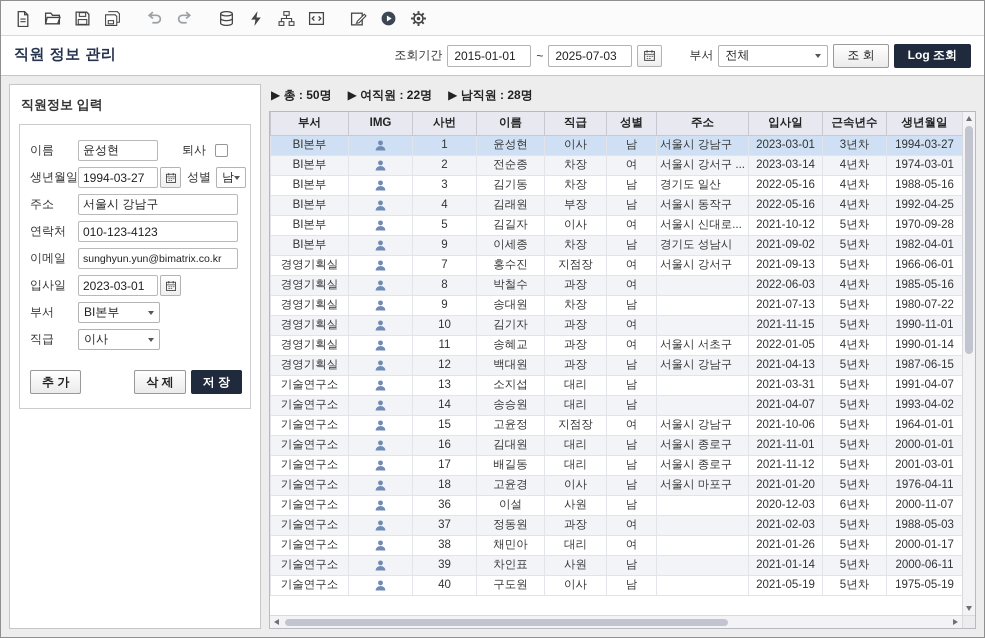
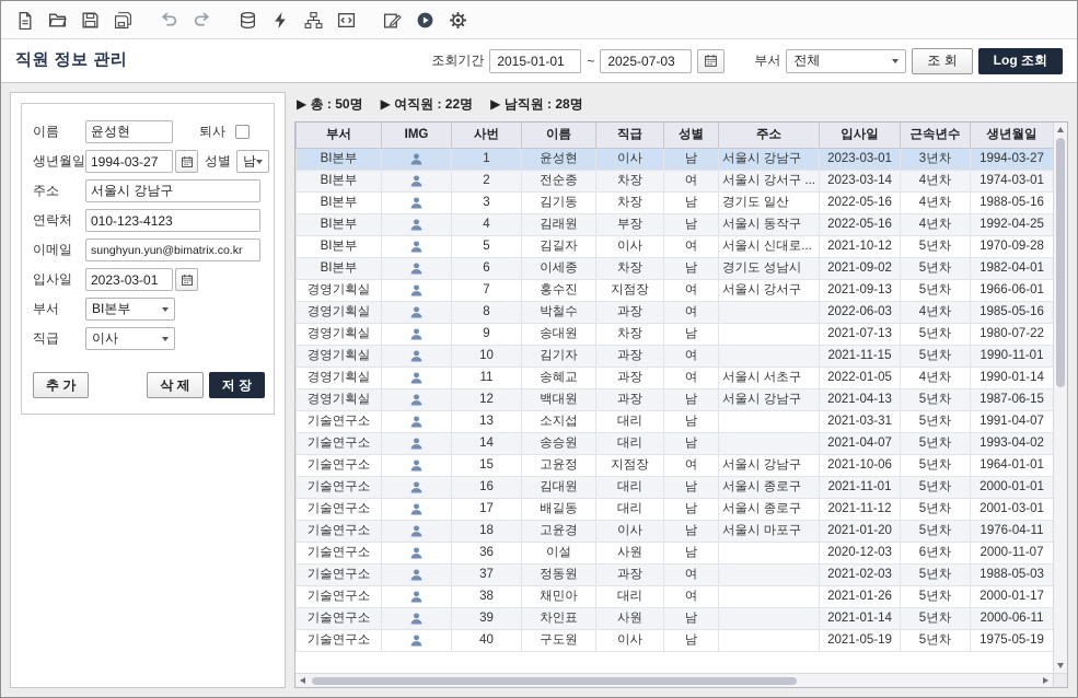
  직원 정보 관리
  조회기간
  2015-01-01
  ~
  2025-07-03
  부서
  전체
  조 회
  Log 조회
- 직원정보 입력
  이름
  윤성현
  퇴사
  생년월일
  1994-03-27
  성별
  남
  주소
  서울시 강남구
  연락처
  010-123-4123
  이메일
  sunghyun.yun@bimatrix.co.kr
  입사일
  2023-03-01
  부서
  BI본부
  직급
  이사
  추 가
  삭 제
  저 장
  ▶ 총 : 50명
  ▶ 여직원 : 22명
  ▶ 남직원 : 28명
  부서	IMG	사번	이름	직급	성별	주소	입사일	근속년수	생년월일
  BI본부		1	윤성현	이사	남	서울시 강남구	2023-03-01	3년차	1994-03-27
  BI본부		2	전순종	차장	여	서울시 강서구 ...	2023-03-14	4년차	1974-03-01
  BI본부		3	김기동	차장	남	경기도 일산	2022-05-16	4년차	1988-05-16
  BI본부		4	김래원	부장	남	서울시 동작구	2022-05-16	4년차	1992-04-25
  BI본부		5	김길자	이사	여	서울시 신대로...	2021-10-12	5년차	1970-09-28
- BI본부		9	이세종	차장	남	경기도 성남시	2021-09-02	5년차	1982-04-01
+ BI본부		6	이세종	차장	남	경기도 성남시	2021-09-02	5년차	1982-04-01
  경영기획실		7	홍수진	지점장	여	서울시 강서구	2021-09-13	5년차	1966-06-01
  경영기획실		8	박철수	과장	여		2022-06-03	4년차	1985-05-16
  경영기획실		9	송대원	차장	남		2021-07-13	5년차	1980-07-22
  경영기획실		10	김기자	과장	여		2021-11-15	5년차	1990-11-01
  경영기획실		11	송혜교	과장	여	서울시 서초구	2022-01-05	4년차	1990-01-14
  경영기획실		12	백대원	과장	남	서울시 강남구	2021-04-13	5년차	1987-06-15
  기술연구소		13	소지섭	대리	남		2021-03-31	5년차	1991-04-07
  기술연구소		14	송승원	대리	남		2021-04-07	5년차	1993-04-02
  기술연구소		15	고윤정	지점장	여	서울시 강남구	2021-10-06	5년차	1964-01-01
  기술연구소		16	김대원	대리	남	서울시 종로구	2021-11-01	5년차	2000-01-01
  기술연구소		17	배길동	대리	남	서울시 종로구	2021-11-12	5년차	2001-03-01
  기술연구소		18	고윤경	이사	남	서울시 마포구	2021-01-20	5년차	1976-04-11
  기술연구소		36	이설	사원	남		2020-12-03	6년차	2000-11-07
  기술연구소		37	정동원	과장	여		2021-02-03	5년차	1988-05-03
  기술연구소		38	채민아	대리	여		2021-01-26	5년차	2000-01-17
  기술연구소		39	차인표	사원	남		2021-01-14	5년차	2000-06-11
  기술연구소		40	구도원	이사	남		2021-05-19	5년차	1975-05-19
